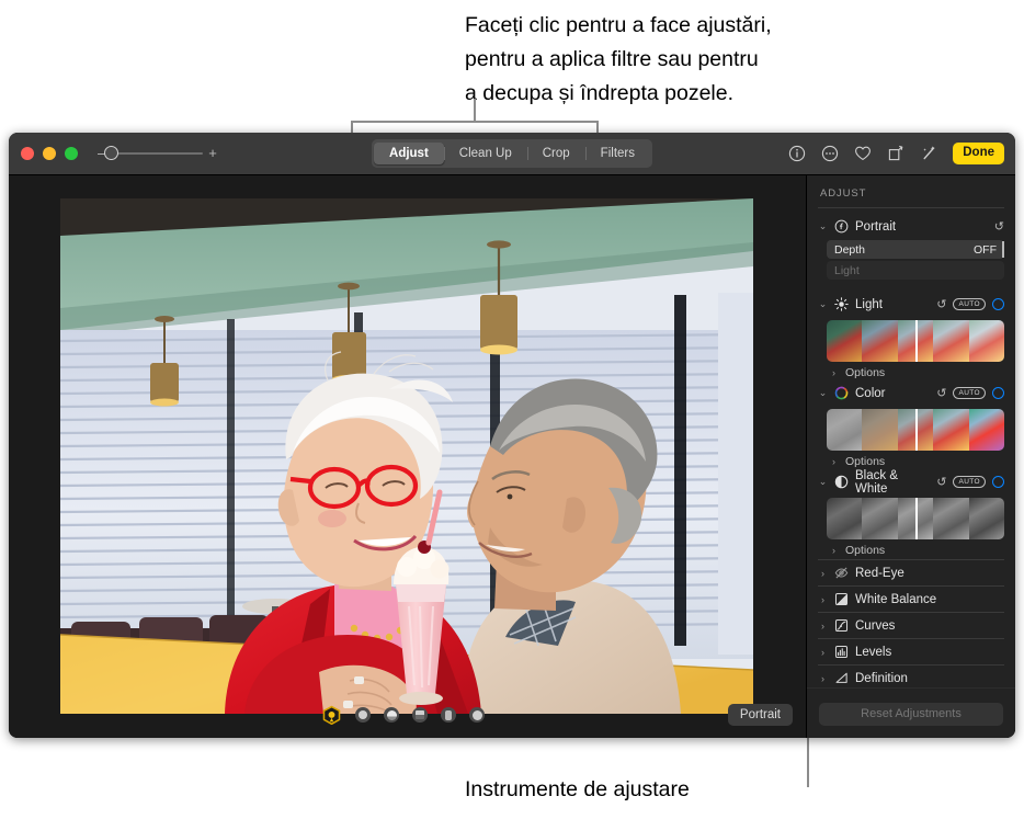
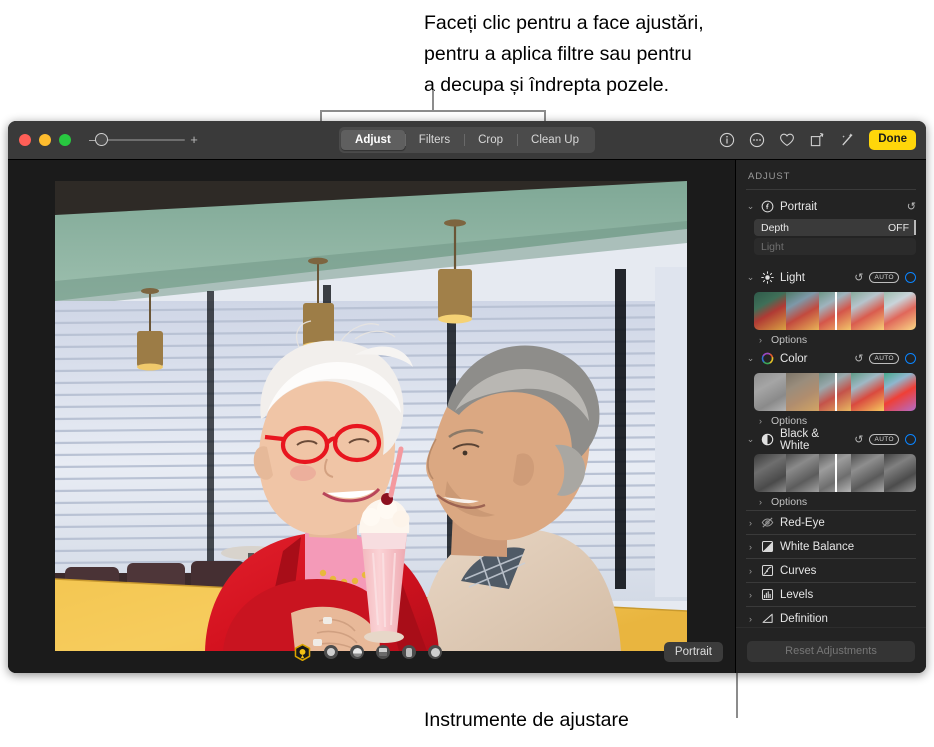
  Faceți clic pentru a face ajustări,
  pentru a aplica filtre sau pentru
  a decupa și îndrepta pozele.
  Instrumente de ajustare
  –
  +
  Adjust
- Clean Up
+ Filters
  Crop
- Filters
+ Clean Up
  Done
  Portrait
  ADJUST
  ⌄
  Portrait
  ↺
  Depth
  OFF
  Light
  ⌄
  Light
  ↺
  ›
  Options
  ⌄
  Color
  ↺
  ›
  Options
  ⌄
  Black & White
  ↺
  ›
  Options
  ›
  Red-Eye
  ›
  White Balance
  ›
  Curves
  ›
  Levels
  ›
  Definition
  Reset Adjustments
